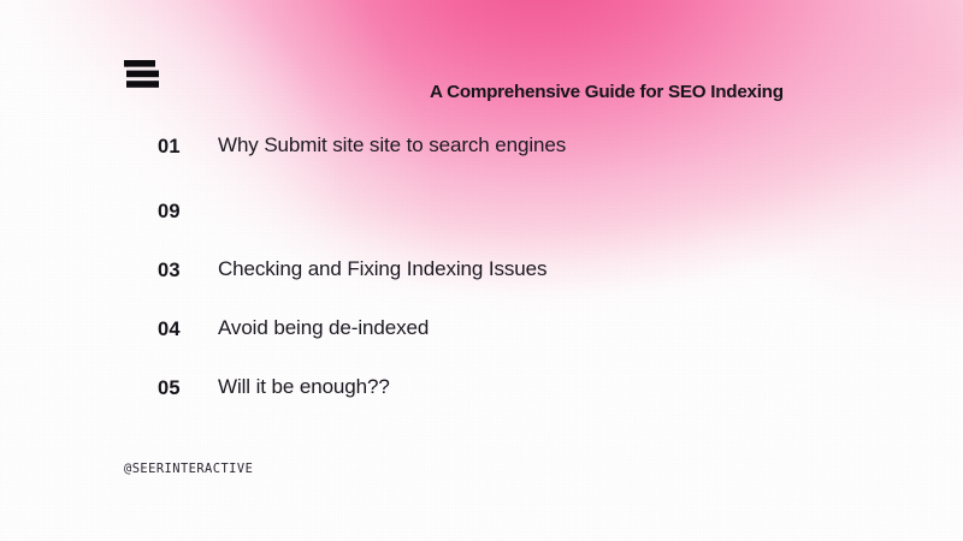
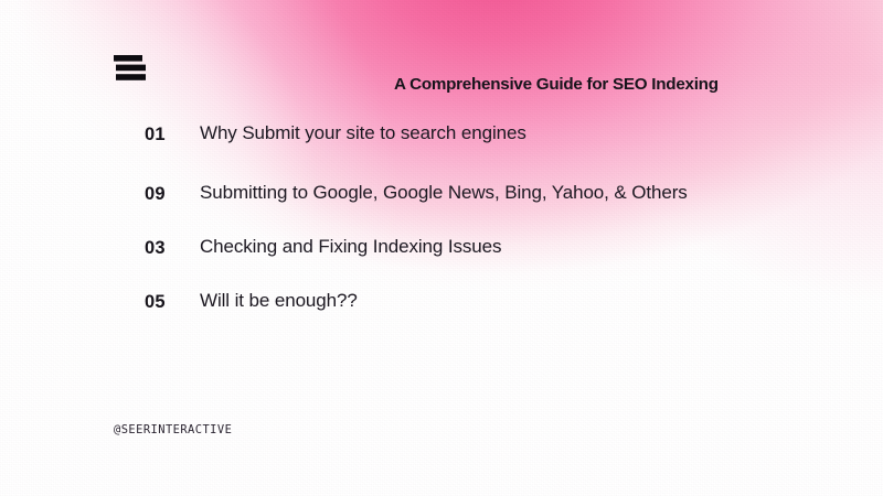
  A Comprehensive Guide for SEO Indexing
  01
- Why Submit site site to search engines
+ Why Submit your site to search engines
  09
+ Submitting to Google, Google News, Bing, Yahoo, & Others
  03
  Checking and Fixing Indexing Issues
- 04
- Avoid being de-indexed
  05
  Will it be enough??
  @SEERINTERACTIVE
